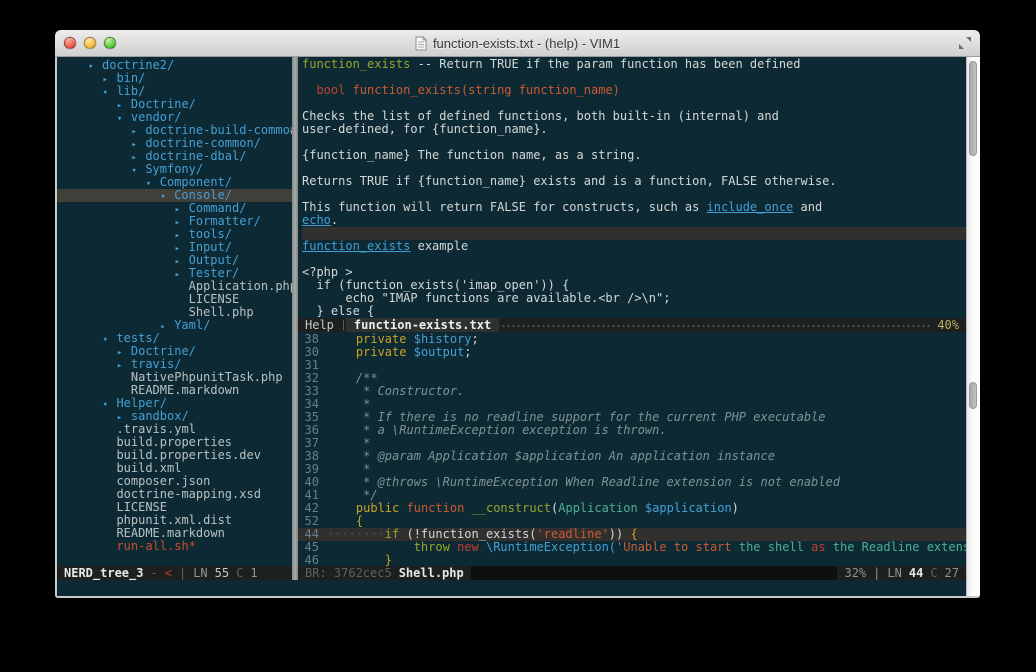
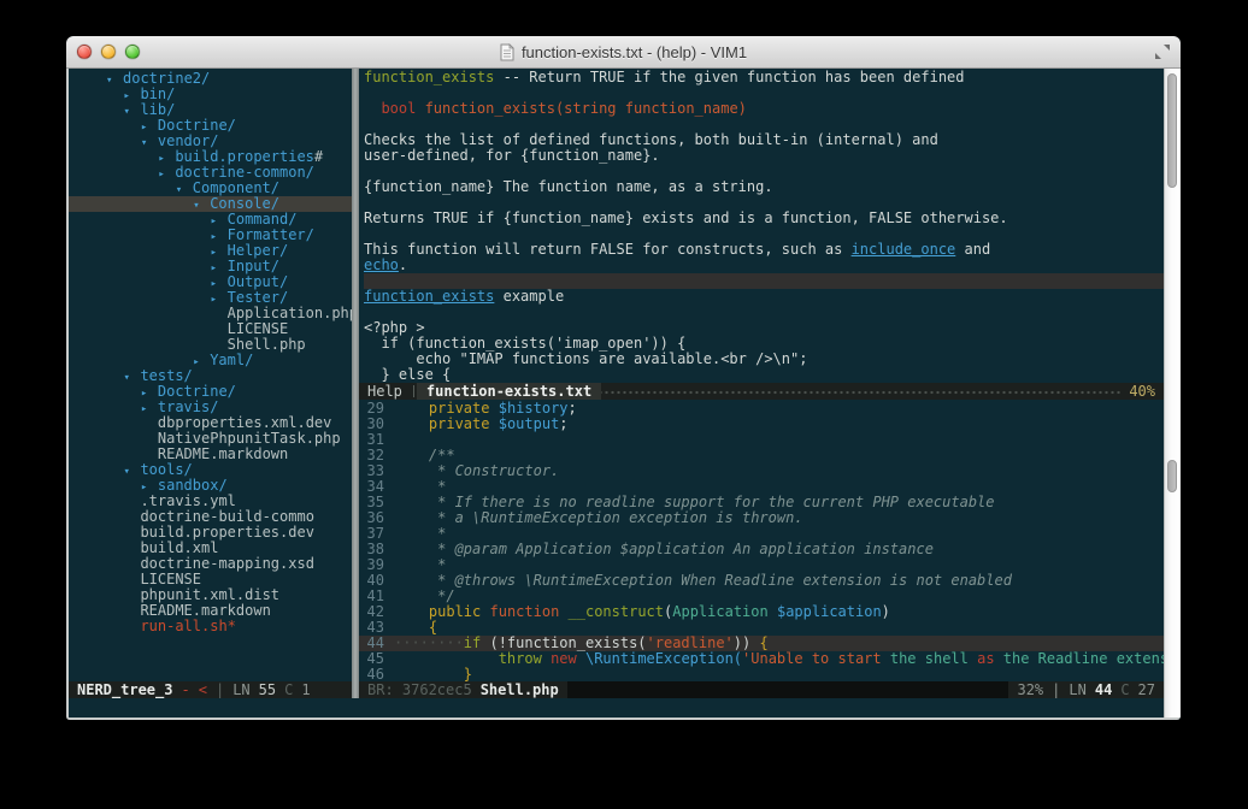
  function-exists.txt - (help) - VIM1
  ▾ doctrine2/
  ▸ bin/
  ▾ lib/
  ▸ Doctrine/
  ▾ vendor/
- ▸ doctrine-build-commo
+ ▸ build.properties#
  ▸ doctrine-common/
- ▸ doctrine-dbal/
- ▾ Symfony/
  ▾ Component/
  ▾ Console/
  ▸ Command/
  ▸ Formatter/
- ▸ tools/
+ ▸ Helper/
  ▸ Input/
  ▸ Output/
  ▸ Tester/
  Application.ph
  LICENSE
  Shell.php
  ▸ Yaml/
  ▾ tests/
  ▸ Doctrine/
  ▸ travis/
+ dbproperties.xml.dev
  NativePhpunitTask.php
  README.markdown
- ▾ Helper/
+ ▾ tools/
  ▸ sandbox/
  .travis.yml
- build.properties
+ doctrine-build-commo
  build.properties.dev
  build.xml
- composer.json
  doctrine-mapping.xsd
  LICENSE
  phpunit.xml.dist
  README.markdown
  run-all.sh*
  NERD_tree_3
  -
  <
  |
  LN
  55
  C
  1
- function_exists -- Return TRUE if the param function has been defined
+ function_exists -- Return TRUE if the given function has been defined
  bool function_exists(string function_name)
  Checks the list of defined functions, both built-in (internal) and
  user-defined, for {function_name}.
  {function_name} The function name, as a string.
  Returns TRUE if {function_name} exists and is a function, FALSE otherwise.
  This function will return FALSE for constructs, such as include_once and
  echo.
  function_exists example
  <?php >
  if (function_exists('imap_open')) {
  echo "IMAP functions are available.<br />\n";
  } else {
  Help
  function-exists.txt
  40%
- 38 private $history;
+ 29 private $history;
  30 private $output;
  31
  32 /**
  33 * Constructor.
  34 *
  35 * If there is no readline support for the current PHP executable
  36 * a \RuntimeException exception is thrown.
  37 *
  38 * @param Application $application An application instance
  39 *
  40 * @throws \RuntimeException When Readline extension is not enabled
  41 */
  42 public function __construct(Application $application)
- 52 {
+ 43 {
  44 ········if (!function_exists('readline')) {
  45 throw new \RuntimeException('Unable to start the shell as the Readline exten
  46 }
  BR: 3762cec5
  Shell.php
  32%
  |
  LN
  44
  C
  27
